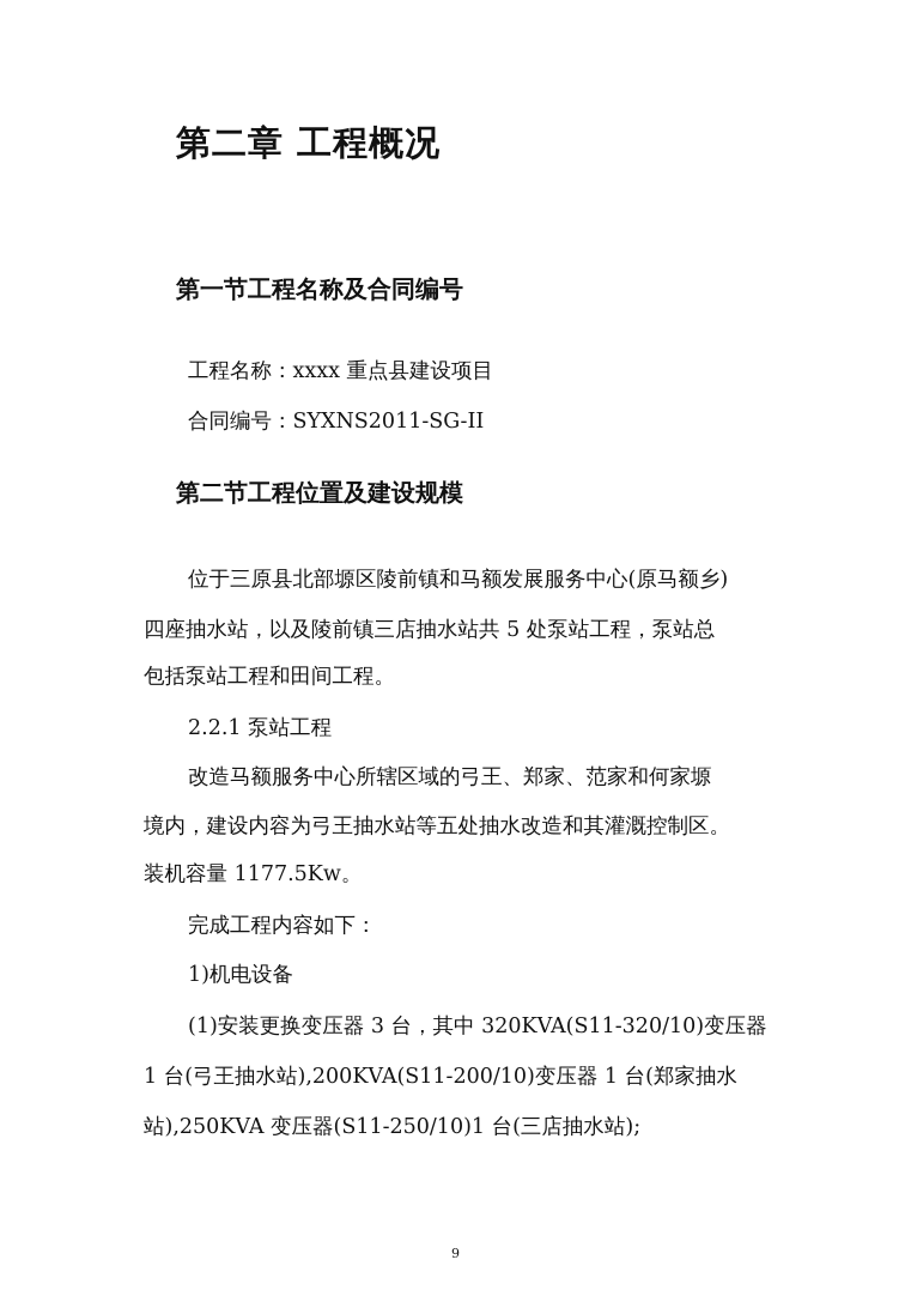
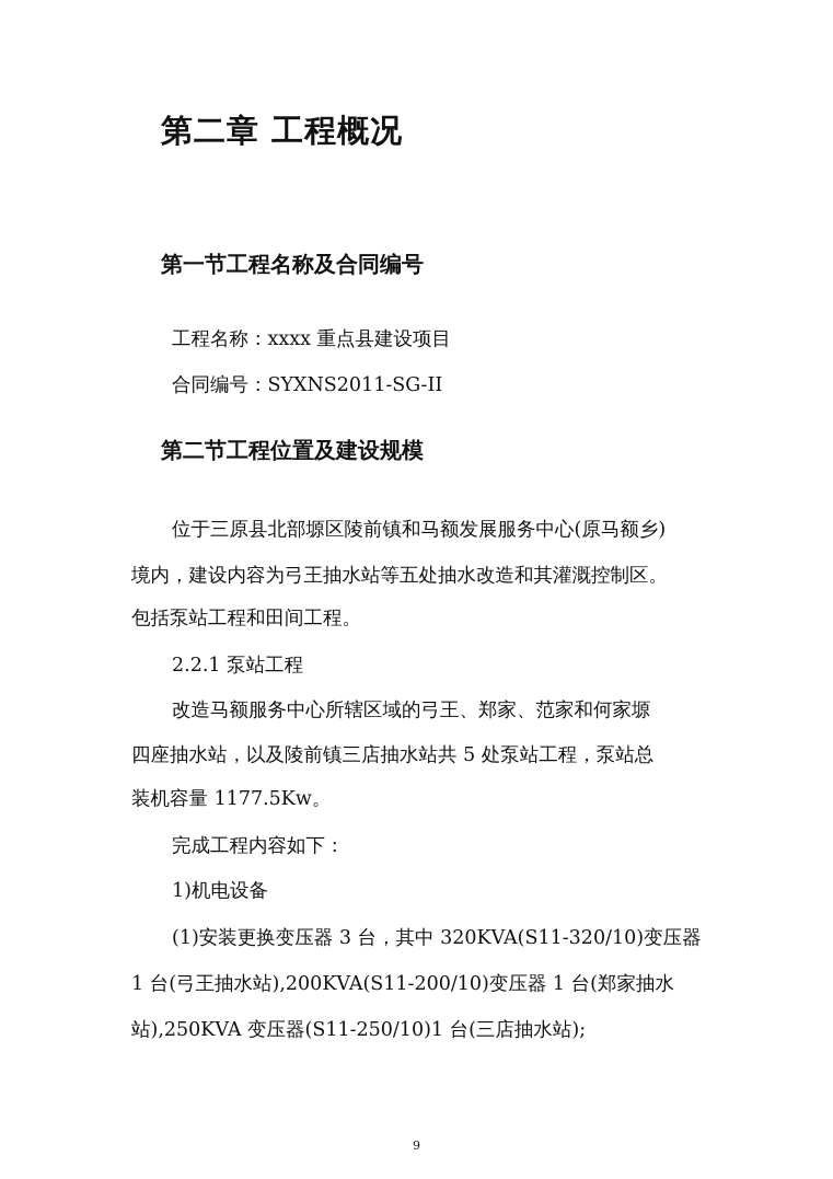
  第二章 工程概况
  第一节工程名称及合同编号
  工程名称：xxxx 重点县建设项目
  合同编号：SYXNS2011-SG-II
  第二节工程位置及建设规模
  位于三原县北部塬区陵前镇和马额发展服务中心(原马额乡)
- 四座抽水站，以及陵前镇三店抽水站共 5 处泵站工程，泵站总
+ 境内，建设内容为弓王抽水站等五处抽水改造和其灌溉控制区。
  包括泵站工程和田间工程。
  2.2.1 泵站工程
  改造马额服务中心所辖区域的弓王、郑家、范家和何家塬
- 境内，建设内容为弓王抽水站等五处抽水改造和其灌溉控制区。
+ 四座抽水站，以及陵前镇三店抽水站共 5 处泵站工程，泵站总
  装机容量 1177.5Kw。
  完成工程内容如下：
  1)机电设备
  (1)安装更换变压器 3 台，其中 320KVA(S11-320/10)变压器
  1 台(弓王抽水站),200KVA(S11-200/10)变压器 1 台(郑家抽水
  站),250KVA 变压器(S11-250/10)1 台(三店抽水站);
  9
